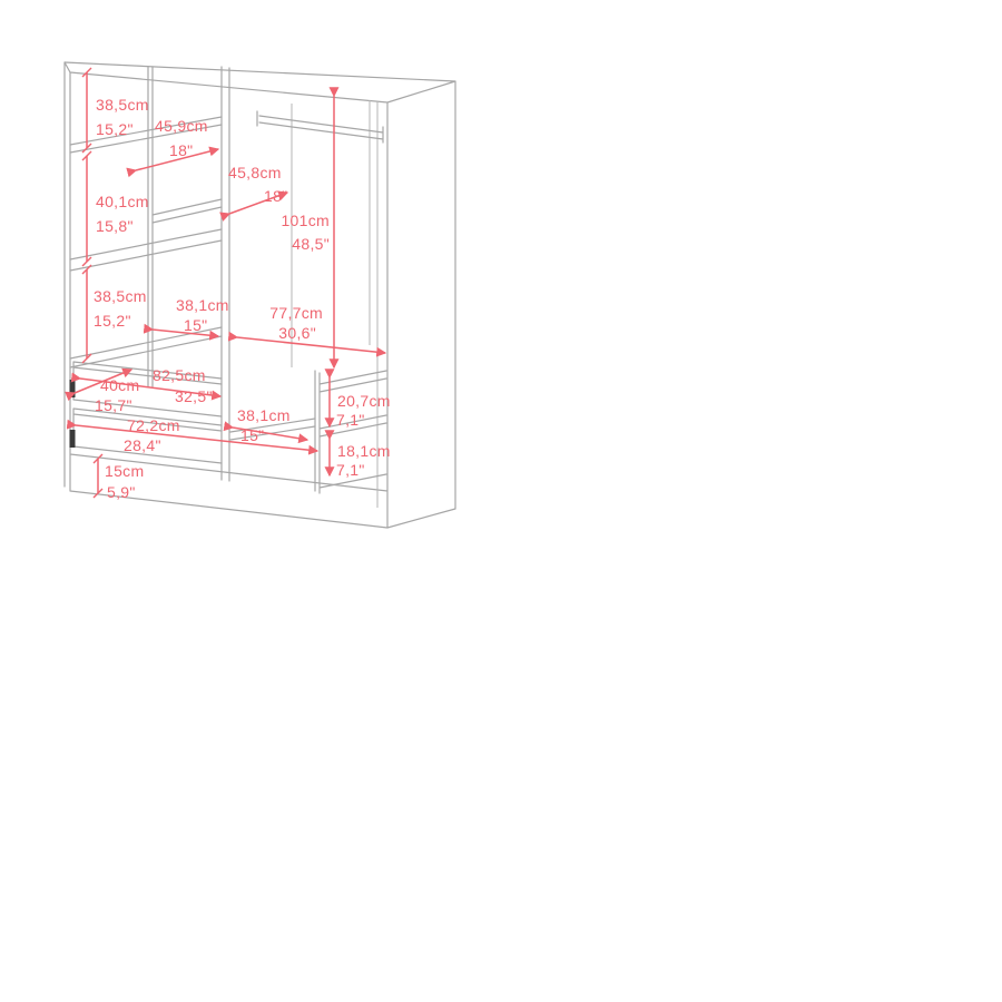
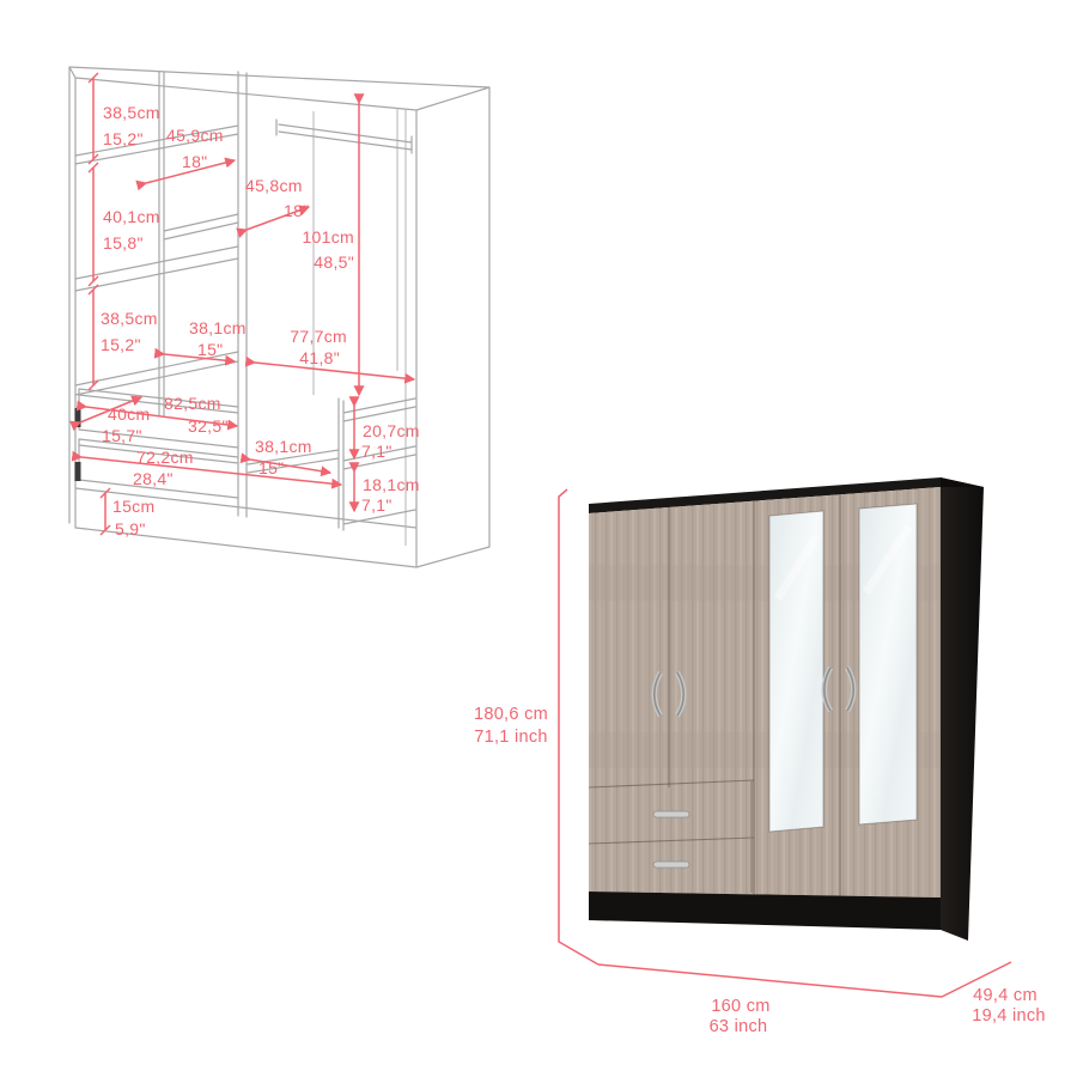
  38,5cm
  15,2"
  45,9cm
  18"
  45,8cm
  18"
  40,1cm
  15,8"
  101cm
  48,5"
  38,5cm
  15,2"
  38,1cm
  15"
  77,7cm
- 30,6"
+ 41,8"
  82,5cm
  32,5"
  40cm
  15,7"
  72,2cm
  28,4"
  38,1cm
  15"
  20,7cm
  7,1"
  18,1cm
  7,1"
  15cm
  5,9"
+ 180,6 cm
+ 71,1 inch
+ 160 cm
+ 63 inch
+ 49,4 cm
+ 19,4 inch
